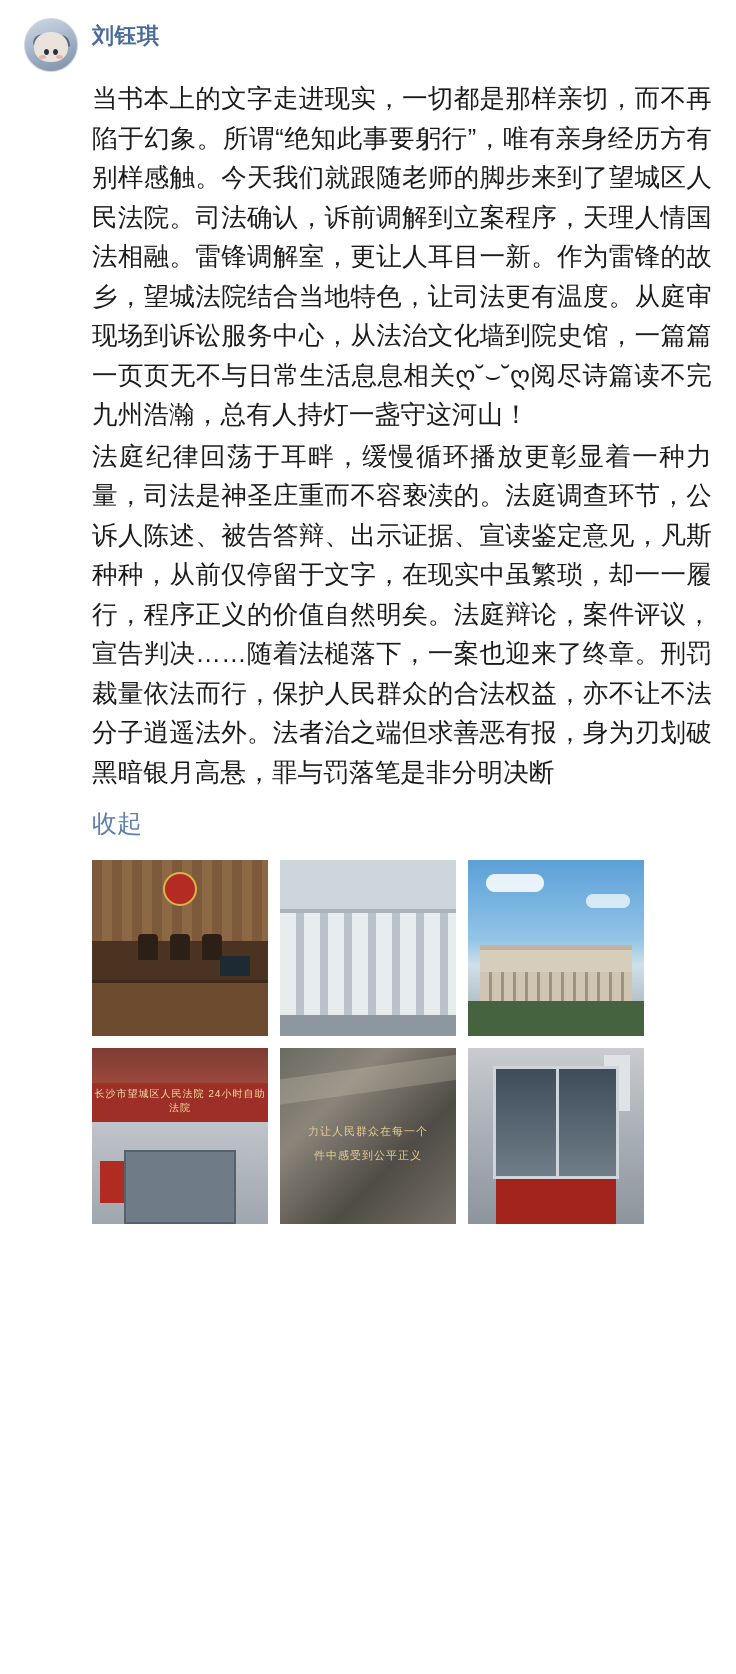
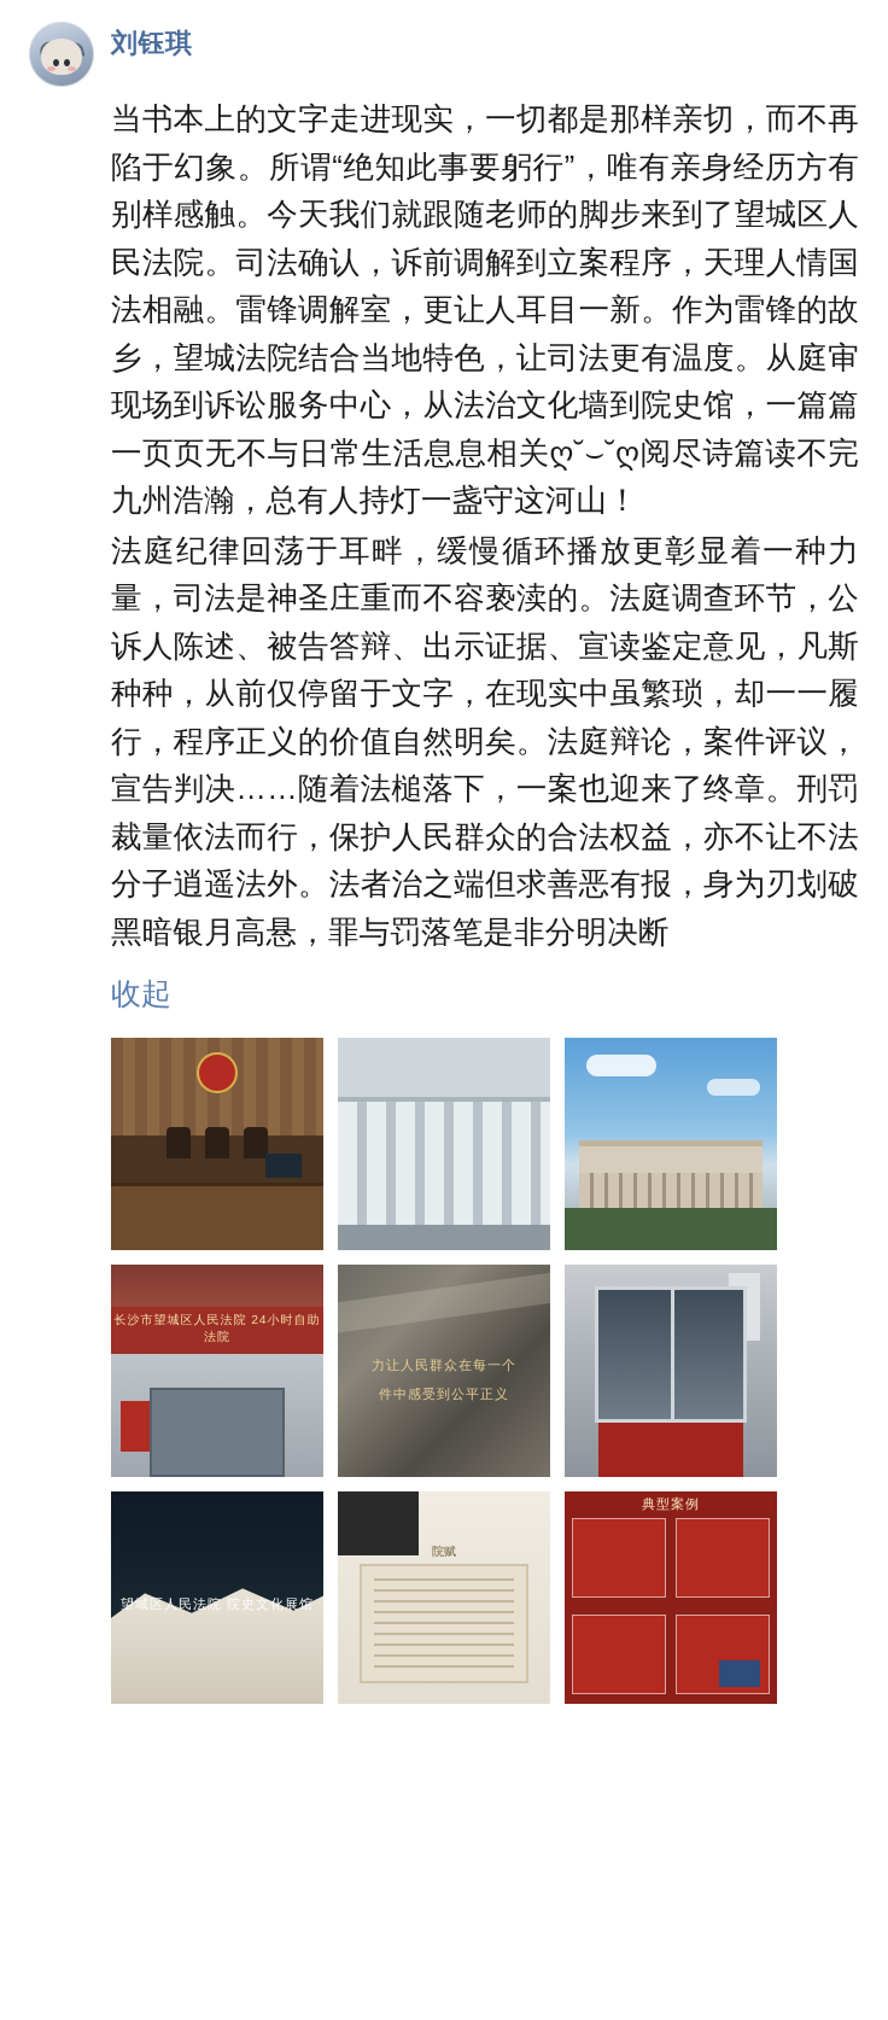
  刘钰琪
  当书本上的文字走进现实，一切都是那样亲切，而不再陷于幻象。所谓“绝知此事要躬行”，唯有亲身经历方有别样感触。今天我们就跟随老师的脚步来到了望城区人民法院。司法确认，诉前调解到立案程序，天理人情国法相融。雷锋调解室，更让人耳目一新。作为雷锋的故乡，望城法院结合当地特色，让司法更有温度。从庭审现场到诉讼服务中心，从法治文化墙到院史馆，一篇篇一页页无不与日常生活息息相关ღ˘⌣˘ღ阅尽诗篇读不完九州浩瀚，总有人持灯一盏守这河山！
  法庭纪律回荡于耳畔，缓慢循环播放更彰显着一种力量，司法是神圣庄重而不容亵渎的。法庭调查环节，公诉人陈述、被告答辩、出示证据、宣读鉴定意见，凡斯种种，从前仅停留于文字，在现实中虽繁琐，却一一履行，程序正义的价值自然明矣。法庭辩论，案件评议，宣告判决……随着法槌落下，一案也迎来了终章。刑罚裁量依法而行，保护人民群众的合法权益，亦不让不法分子逍遥法外。法者治之端但求善恶有报，身为刃划破黑暗银月高悬，罪与罚落笔是非分明决断
  收起
  长沙市望城区人民法院 24小时自助法院
  力让人民群众在每一个
  件中感受到公平正义
+ 望城区人民法院 院史文化展馆
+ 院赋
+ 典型案例
